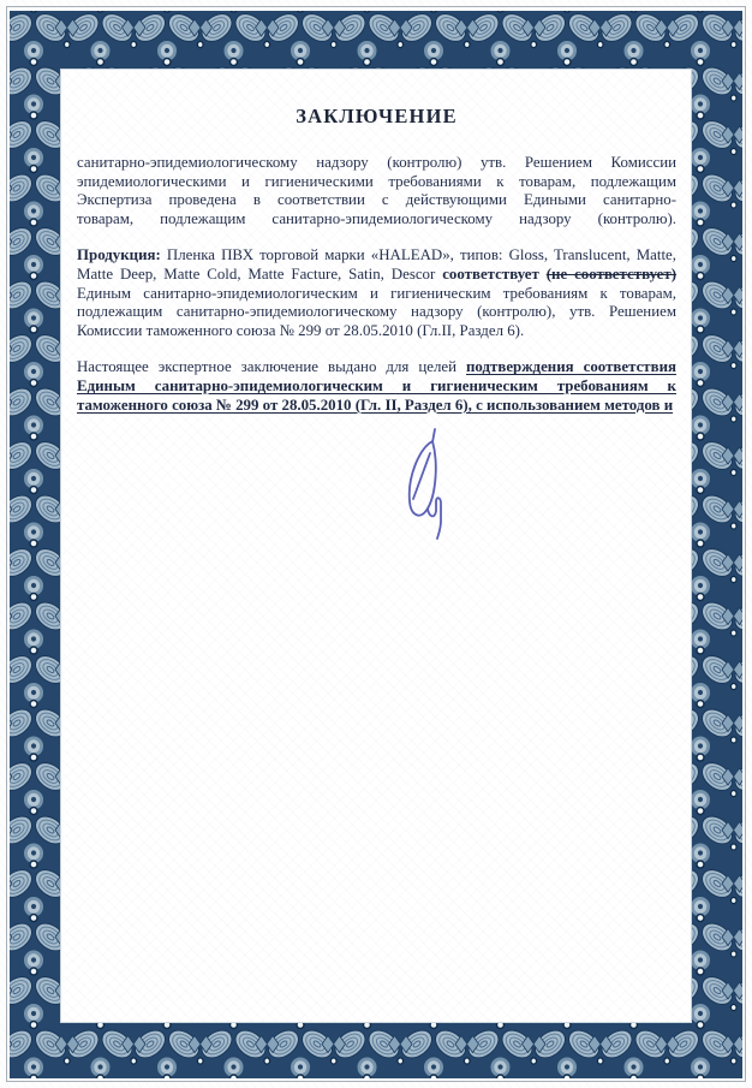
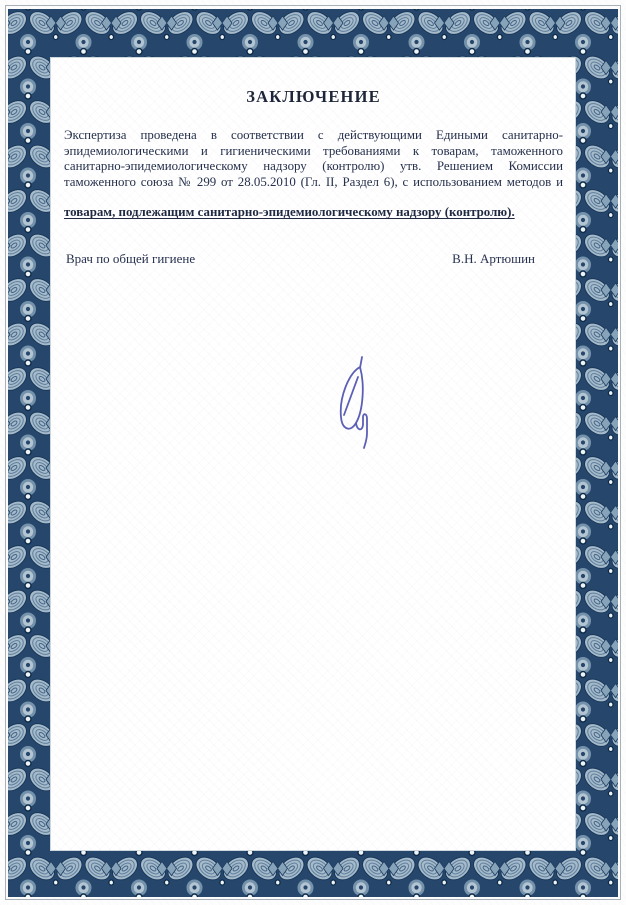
  ЗАКЛЮЧЕНИЕ
- санитарно-эпидемиологическому надзору (контролю) утв. Решением Комиссии
+ Экспертиза проведена в соответствии с действующими Едиными санитарно-
- эпидемиологическими и гигиеническими требованиями к товарам, подлежащим
+ эпидемиологическими и гигиеническими требованиями к товарам, таможенного
- Экспертиза проведена в соответствии с действующими Едиными санитарно-
+ санитарно-эпидемиологическому надзору (контролю) утв. Решением Комиссии
- товарам, подлежащим санитарно-эпидемиологическому надзору (контролю).
+ таможенного союза № 299 от 28.05.2010 (Гл. II, Раздел 6), с использованием методов и
- Продукция: Пленка ПВХ торговой марки «HALEAD», типов: Gloss, Translucent, Matte,
- Matte Deep, Matte Cold, Matte Facture, Satin, Descor соответствует (не соответствует)
- Единым санитарно-эпидемиологическим и гигиеническим требованиям к товарам,
- подлежащим санитарно-эпидемиологическому надзору (контролю), утв. Решением
- Комиссии таможенного союза № 299 от 28.05.2010 (Гл.II, Раздел 6).
- Настоящее экспертное заключение выдано для целей подтверждения соответствия
- Единым санитарно-эпидемиологическим и гигиеническим требованиям к
- таможенного союза № 299 от 28.05.2010 (Гл. II, Раздел 6), с использованием методов и
+ товарам, подлежащим санитарно-эпидемиологическому надзору (контролю).
+ Врач по общей гигиене
+ В.Н. Артюшин
